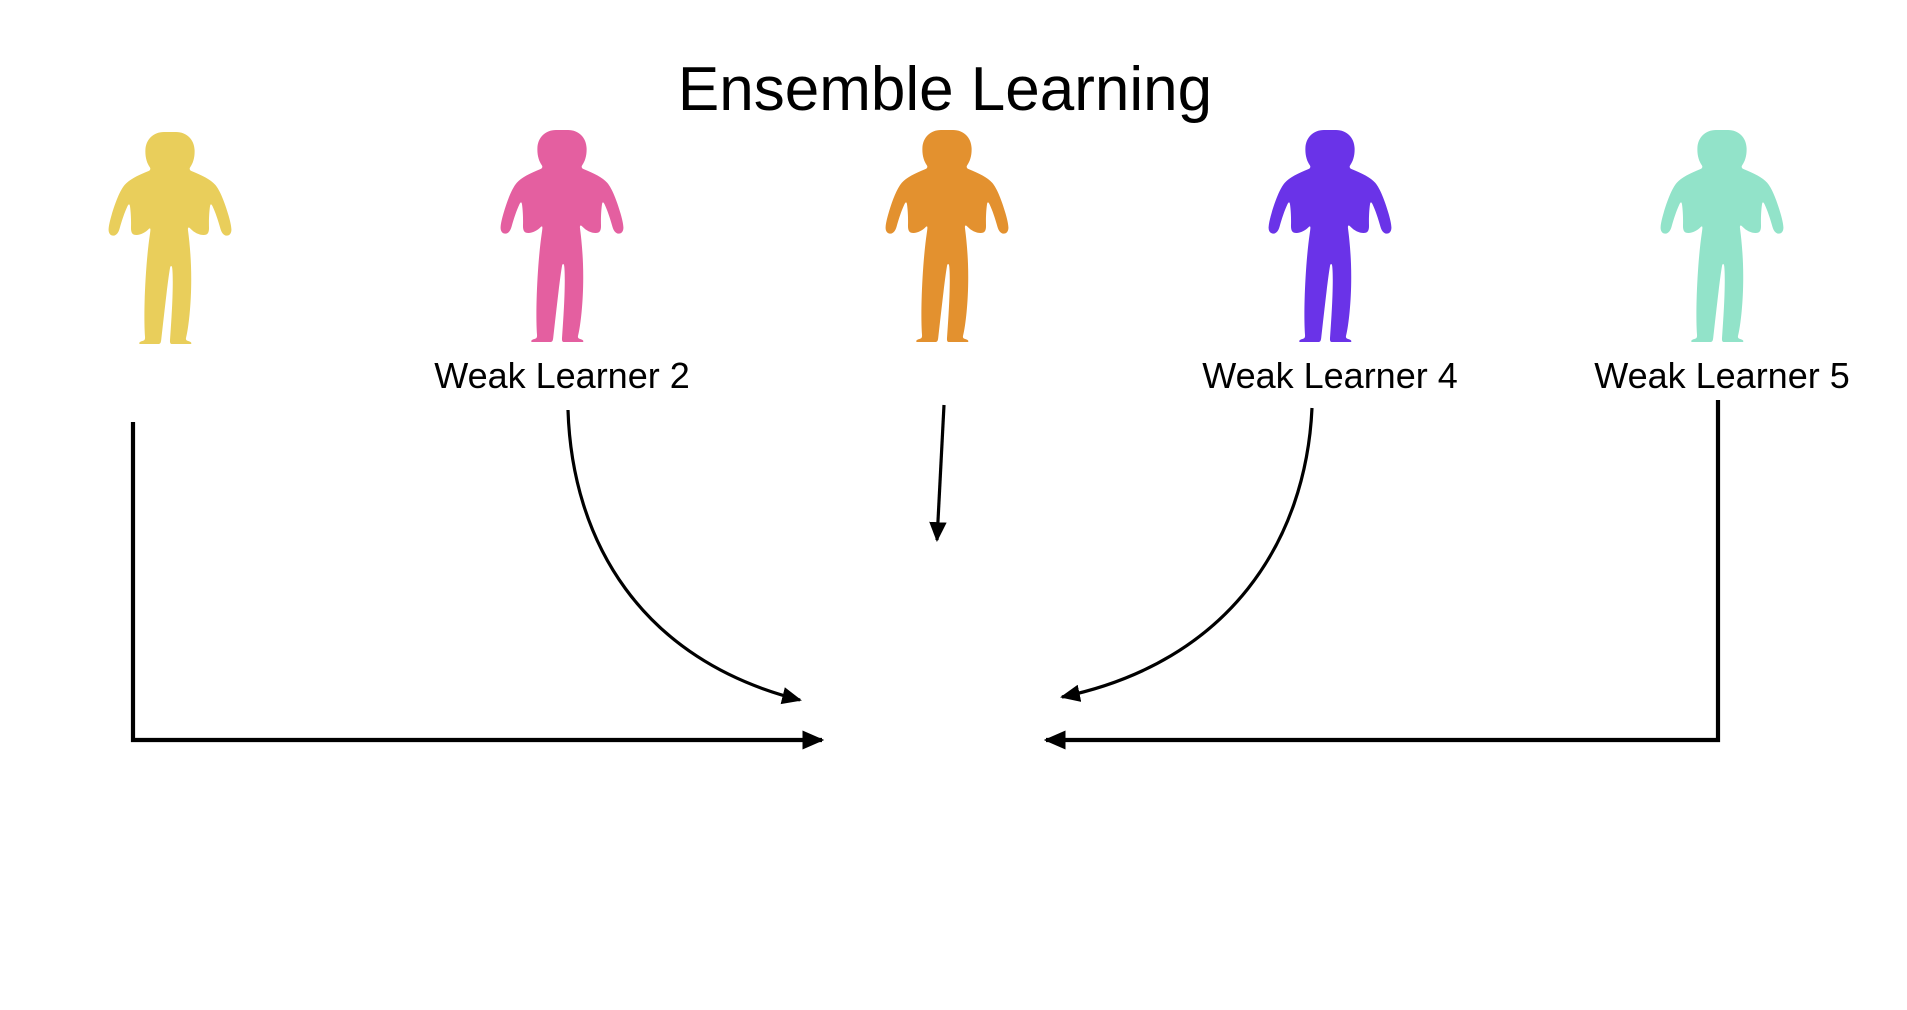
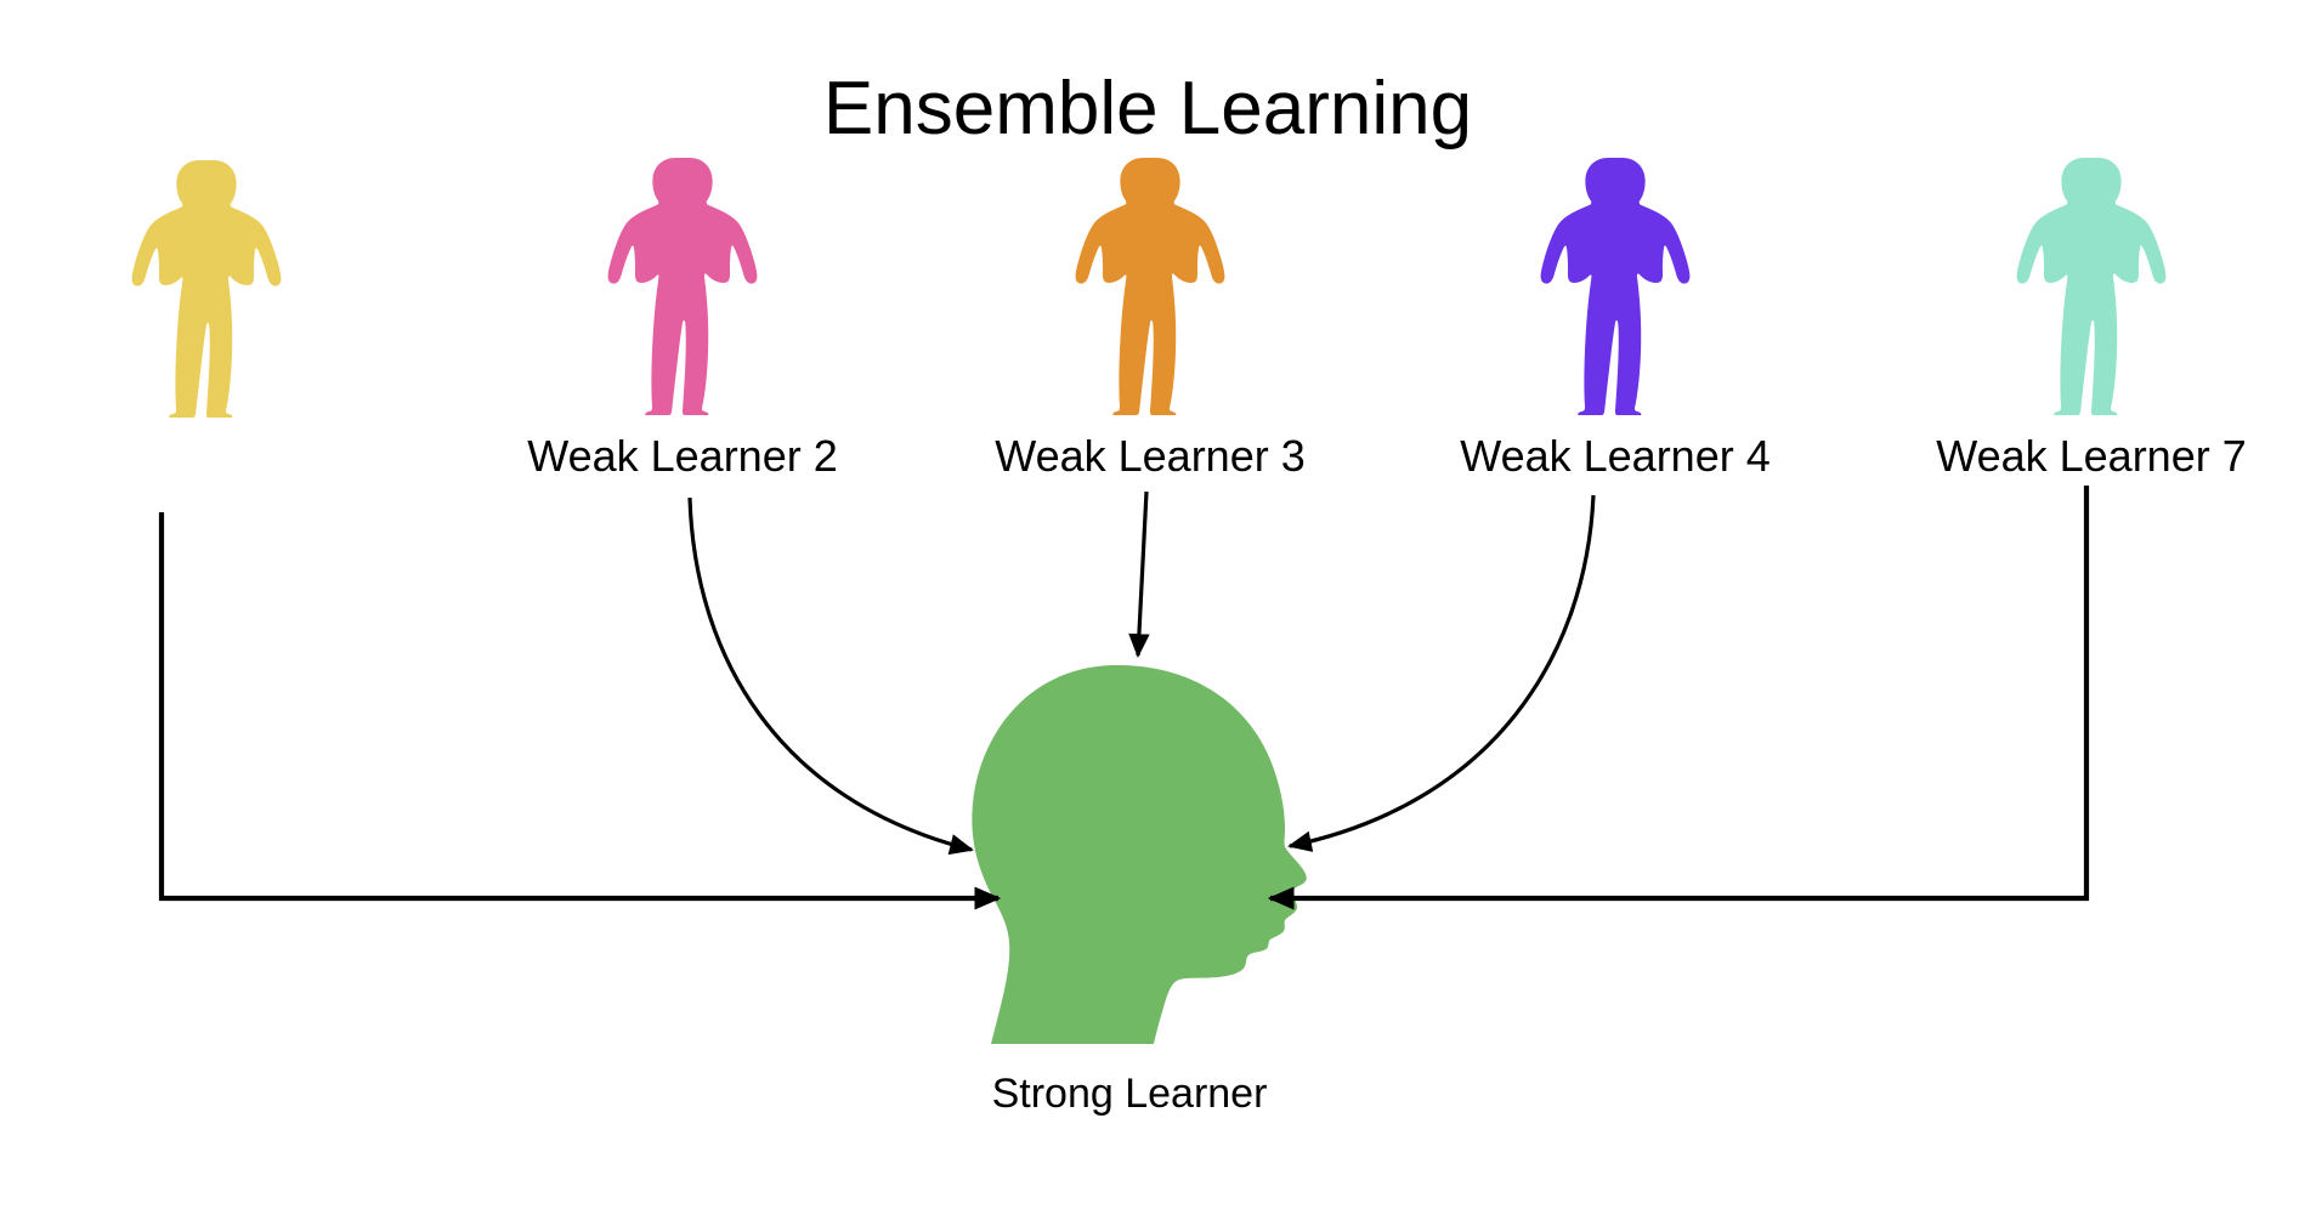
  Ensemble Learning
  Weak Learner 2
+ Weak Learner 3
  Weak Learner 4
- Weak Learner 5
+ Weak Learner 7
+ Strong Learner
